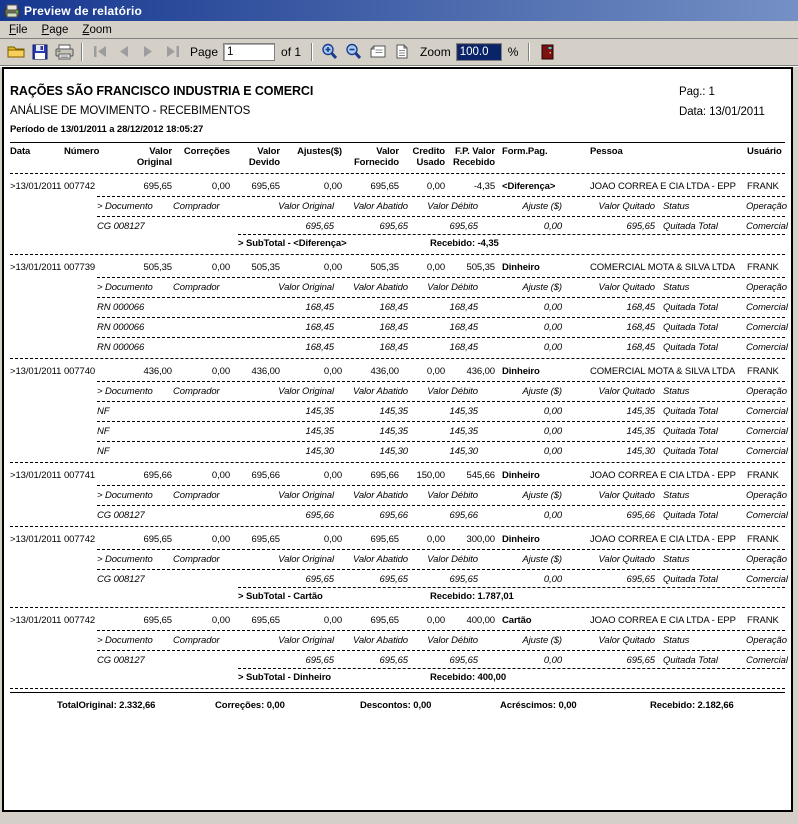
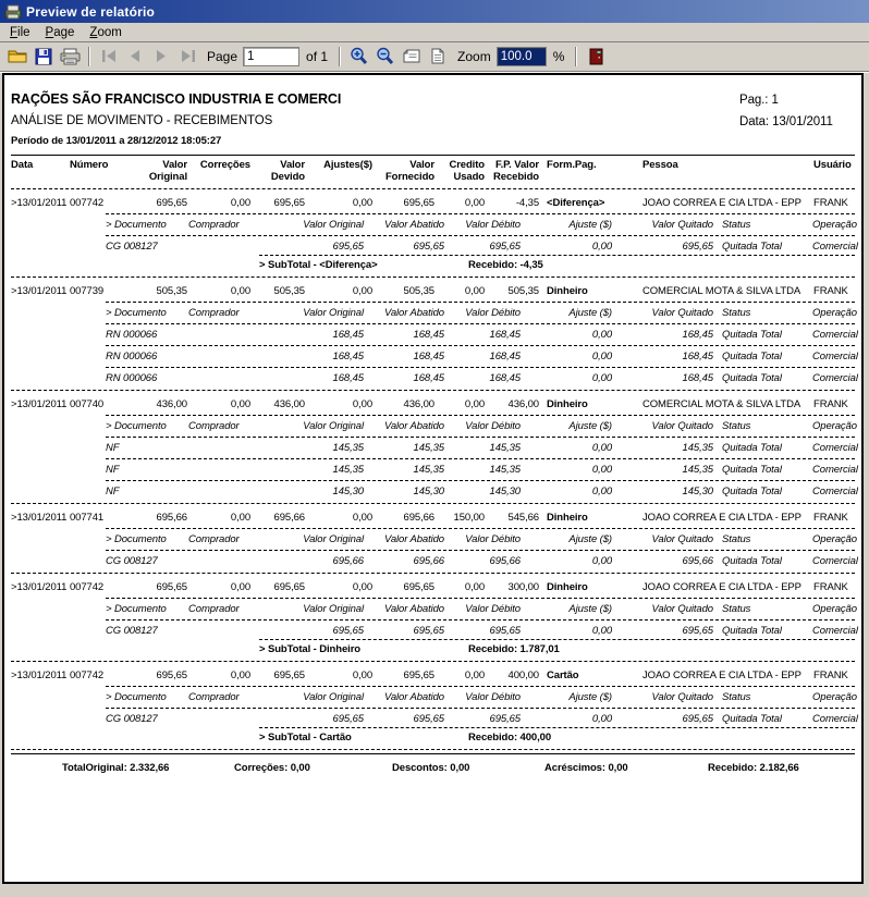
  Preview de relatório
  File
  Page
  Zoom
  Page
  1
  of 1
  Zoom
  100.0
  %
  RAÇÕES SÃO FRANCISCO INDUSTRIA E COMERCI
  ANÁLISE DE MOVIMENTO - RECEBIMENTOS
  Período de 13/01/2011 a 28/12/2012 18:05:27
  Pag.: 1
  Data: 13/01/2011
  Data
  Número
  Valor
  Original
  Correções
  Valor
  Devido
  Ajustes($)
  Valor
  Fornecido
  Credito
  Usado
  F.P. Valor
  Recebido
  Form.Pag.
  Pessoa
  Usuário
  >13/01/2011
  007742
  695,65
  0,00
  695,65
  0,00
  695,65
  0,00
  -4,35
  <Diferença>
  JOAO CORREA E CIA LTDA - EPP
  FRANK
  > Documento
  Comprador
  Valor Original
  Valor Abatido
  Valor Débito
  Ajuste ($)
  Valor Quitado
  Status
  Operação
  CG 008127
  695,65
  695,65
  695,65
  0,00
  695,65
  Quitada Total
  Comercial
  > SubTotal - <Diferença>
  Recebido: -4,35
  >13/01/2011
  007739
  505,35
  0,00
  505,35
  0,00
  505,35
  0,00
  505,35
  Dinheiro
  COMERCIAL MOTA & SILVA LTDA
  FRANK
  > Documento
  Comprador
  Valor Original
  Valor Abatido
  Valor Débito
  Ajuste ($)
  Valor Quitado
  Status
  Operação
  RN 000066
  168,45
  168,45
  168,45
  0,00
  168,45
  Quitada Total
  Comercial
  RN 000066
  168,45
  168,45
  168,45
  0,00
  168,45
  Quitada Total
  Comercial
  RN 000066
  168,45
  168,45
  168,45
  0,00
  168,45
  Quitada Total
  Comercial
  >13/01/2011
  007740
  436,00
  0,00
  436,00
  0,00
  436,00
  0,00
  436,00
  Dinheiro
  COMERCIAL MOTA & SILVA LTDA
  FRANK
  > Documento
  Comprador
  Valor Original
  Valor Abatido
  Valor Débito
  Ajuste ($)
  Valor Quitado
  Status
  Operação
  NF
  145,35
  145,35
  145,35
  0,00
  145,35
  Quitada Total
  Comercial
  NF
  145,35
  145,35
  145,35
  0,00
  145,35
  Quitada Total
  Comercial
  NF
  145,30
  145,30
  145,30
  0,00
  145,30
  Quitada Total
  Comercial
  >13/01/2011
  007741
  695,66
  0,00
  695,66
  0,00
  695,66
  150,00
  545,66
  Dinheiro
  JOAO CORREA E CIA LTDA - EPP
  FRANK
  > Documento
  Comprador
  Valor Original
  Valor Abatido
  Valor Débito
  Ajuste ($)
  Valor Quitado
  Status
  Operação
  CG 008127
  695,66
  695,66
  695,66
  0,00
  695,66
  Quitada Total
  Comercial
  >13/01/2011
  007742
  695,65
  0,00
  695,65
  0,00
  695,65
  0,00
  300,00
  Dinheiro
  JOAO CORREA E CIA LTDA - EPP
  FRANK
  > Documento
  Comprador
  Valor Original
  Valor Abatido
  Valor Débito
  Ajuste ($)
  Valor Quitado
  Status
  Operação
  CG 008127
  695,65
  695,65
  695,65
  0,00
  695,65
  Quitada Total
  Comercial
- > SubTotal - Cartão
+ > SubTotal - Dinheiro
  Recebido: 1.787,01
  >13/01/2011
  007742
  695,65
  0,00
  695,65
  0,00
  695,65
  0,00
  400,00
  Cartão
  JOAO CORREA E CIA LTDA - EPP
  FRANK
  > Documento
  Comprador
  Valor Original
  Valor Abatido
  Valor Débito
  Ajuste ($)
  Valor Quitado
  Status
  Operação
  CG 008127
  695,65
  695,65
  695,65
  0,00
  695,65
  Quitada Total
  Comercial
- > SubTotal - Dinheiro
+ > SubTotal - Cartão
  Recebido: 400,00
  TotalOriginal: 2.332,66
  Correções: 0,00
  Descontos: 0,00
  Acréscimos: 0,00
  Recebido: 2.182,66
